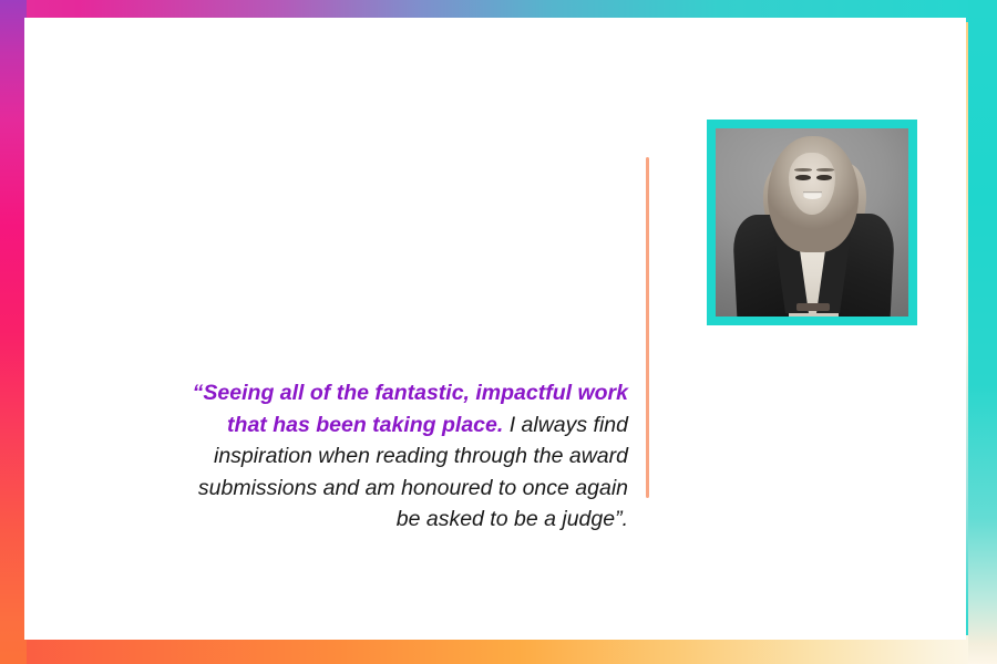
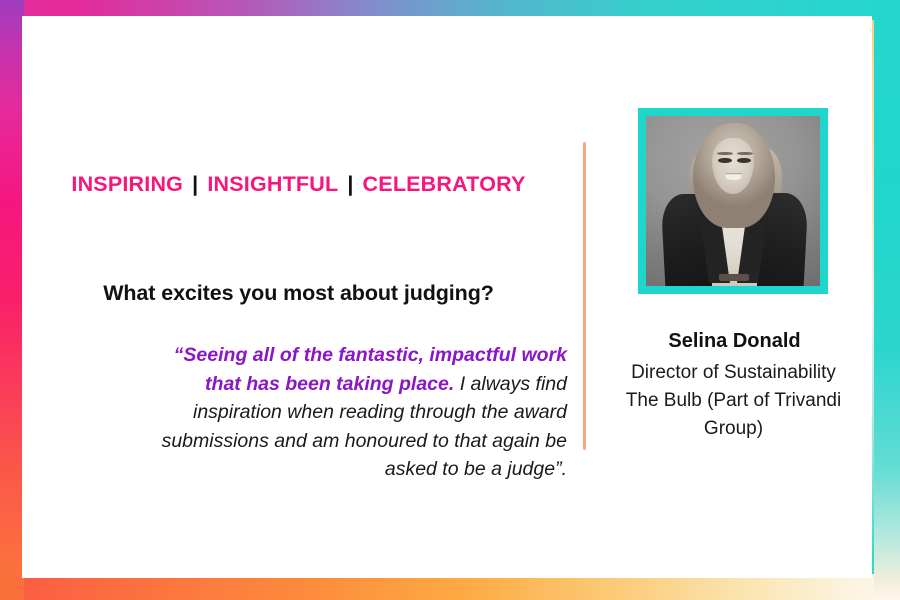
+ INSPIRING | INSIGHTFUL | CELEBRATORY
+ What excites you most about judging?
- “Seeing all of the fantastic, impactful work that has been taking place. I always find inspiration when reading through the award submissions and am honoured to once again be asked to be a judge”.
+ “Seeing all of the fantastic, impactful work that has been taking place. I always find inspiration when reading through the award submissions and am honoured to that again be asked to be a judge”.
+ Selina Donald
+ Director of Sustainability
+ The Bulb (Part of Trivandi
+ Group)
